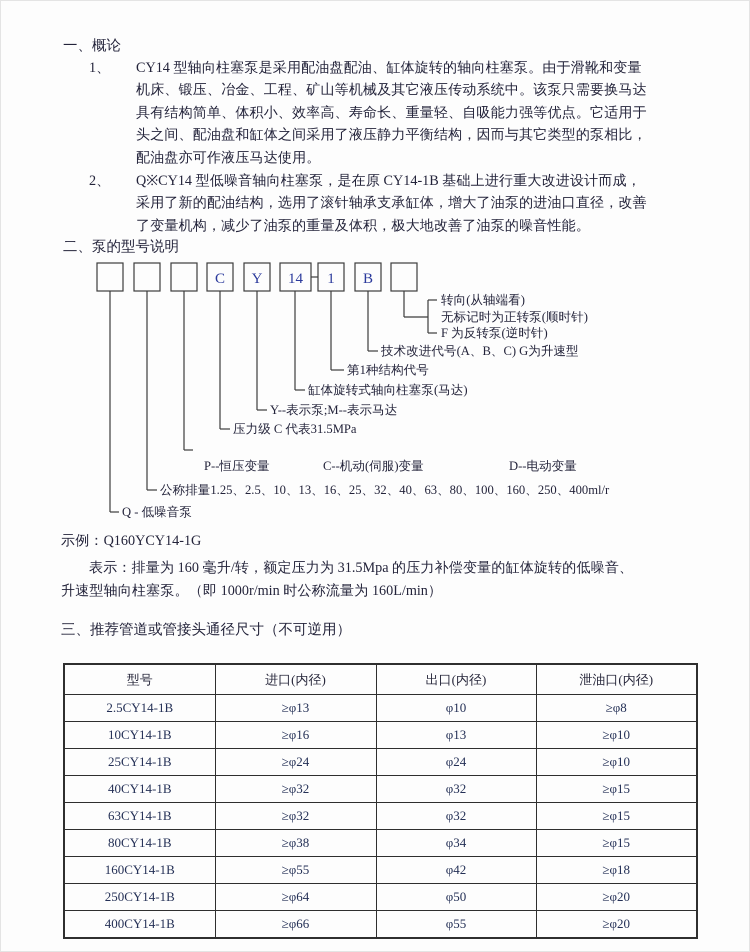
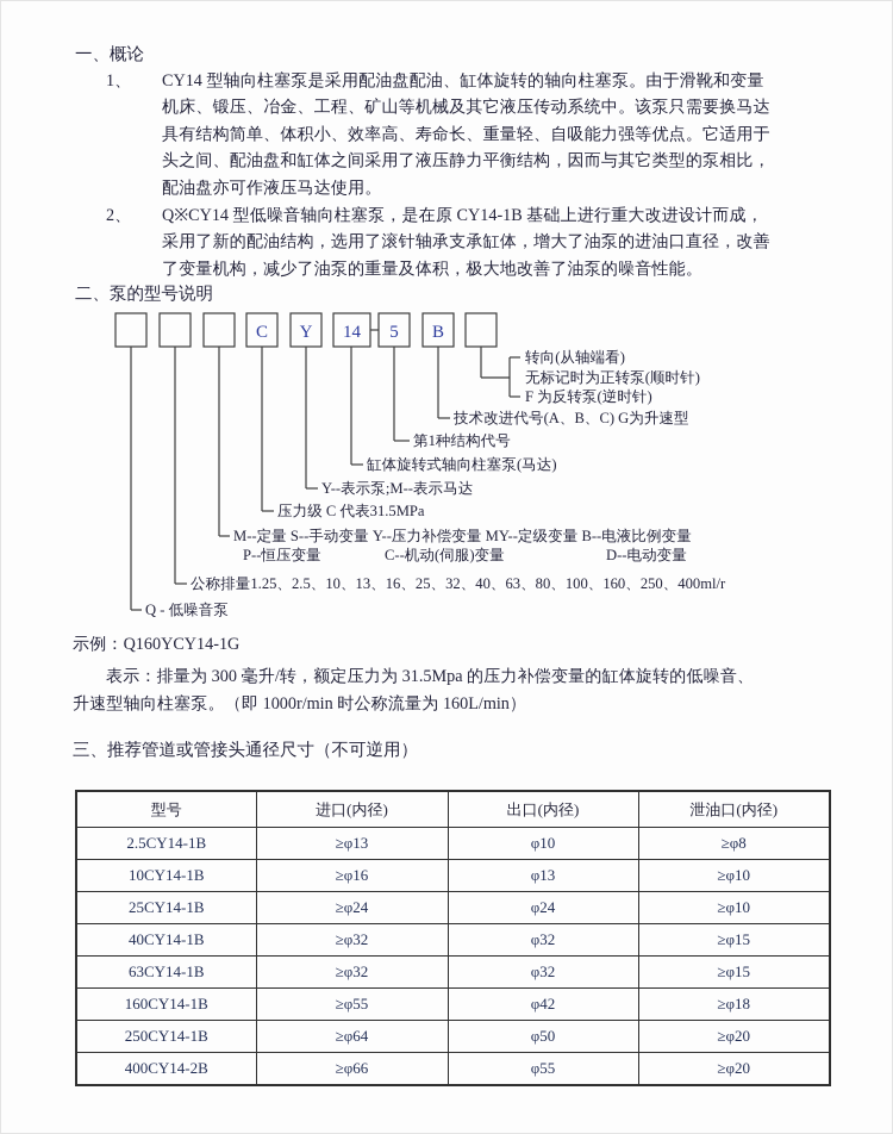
  一、概论
  1、
  CY14 型轴向柱塞泵是采用配油盘配油、缸体旋转的轴向柱塞泵。由于滑靴和变量
  机床、锻压、冶金、工程、矿山等机械及其它液压传动系统中。该泵只需要换马达
  具有结构简单、体积小、效率高、寿命长、重量轻、自吸能力强等优点。它适用于
  头之间、配油盘和缸体之间采用了液压静力平衡结构，因而与其它类型的泵相比，
  配油盘亦可作液压马达使用。
  2、
  Q※CY14 型低噪音轴向柱塞泵，是在原 CY14-1B 基础上进行重大改进设计而成，
  采用了新的配油结构，选用了滚针轴承支承缸体，增大了油泵的进油口直径，改善
  了变量机构，减少了油泵的重量及体积，极大地改善了油泵的噪音性能。
  二、泵的型号说明
  C
  Y
  14
- 1
+ 5
  B
  转向(从轴端看)
  无标记时为正转泵(顺时针)
  F 为反转泵(逆时针)
  技术改进代号(A、B、C) G为升速型
  第1种结构代号
  缸体旋转式轴向柱塞泵(马达)
  Y--表示泵;M--表示马达
  压力级 C 代表31.5MPa
+ M--定量 S--手动变量 Y--压力补偿变量 MY--定级变量 B--电液比例变量
  P--恒压变量
  C--机动(伺服)变量
  D--电动变量
  公称排量1.25、2.5、10、13、16、25、32、40、63、80、100、160、250、400ml/r
  Q - 低噪音泵
  示例：Q160YCY14-1G
- 表示：排量为 160 毫升/转，额定压力为 31.5Mpa 的压力补偿变量的缸体旋转的低噪音、
+ 表示：排量为 300 毫升/转，额定压力为 31.5Mpa 的压力补偿变量的缸体旋转的低噪音、
  升速型轴向柱塞泵。（即 1000r/min 时公称流量为 160L/min）
  三、推荐管道或管接头通径尺寸（不可逆用）
  型号	进口(内径)	出口(内径)	泄油口(内径)
  2.5CY14-1B	≥φ13	φ10	≥φ8
  10CY14-1B	≥φ16	φ13	≥φ10
  25CY14-1B	≥φ24	φ24	≥φ10
  40CY14-1B	≥φ32	φ32	≥φ15
  63CY14-1B	≥φ32	φ32	≥φ15
- 80CY14-1B	≥φ38	φ34	≥φ15
  160CY14-1B	≥φ55	φ42	≥φ18
  250CY14-1B	≥φ64	φ50	≥φ20
- 400CY14-1B	≥φ66	φ55	≥φ20
+ 400CY14-2B	≥φ66	φ55	≥φ20
